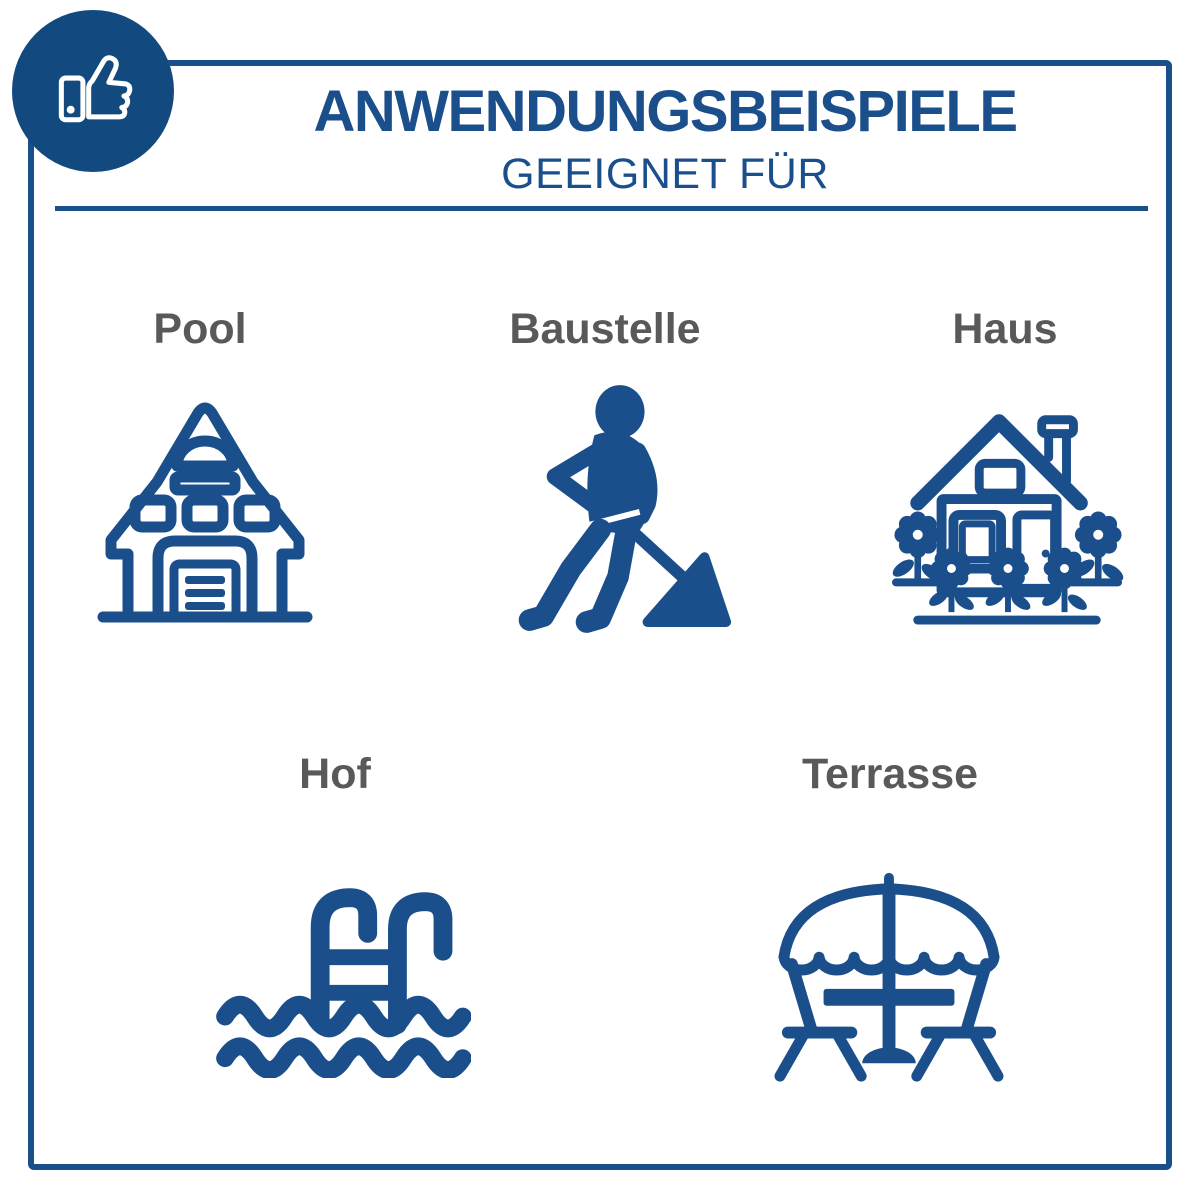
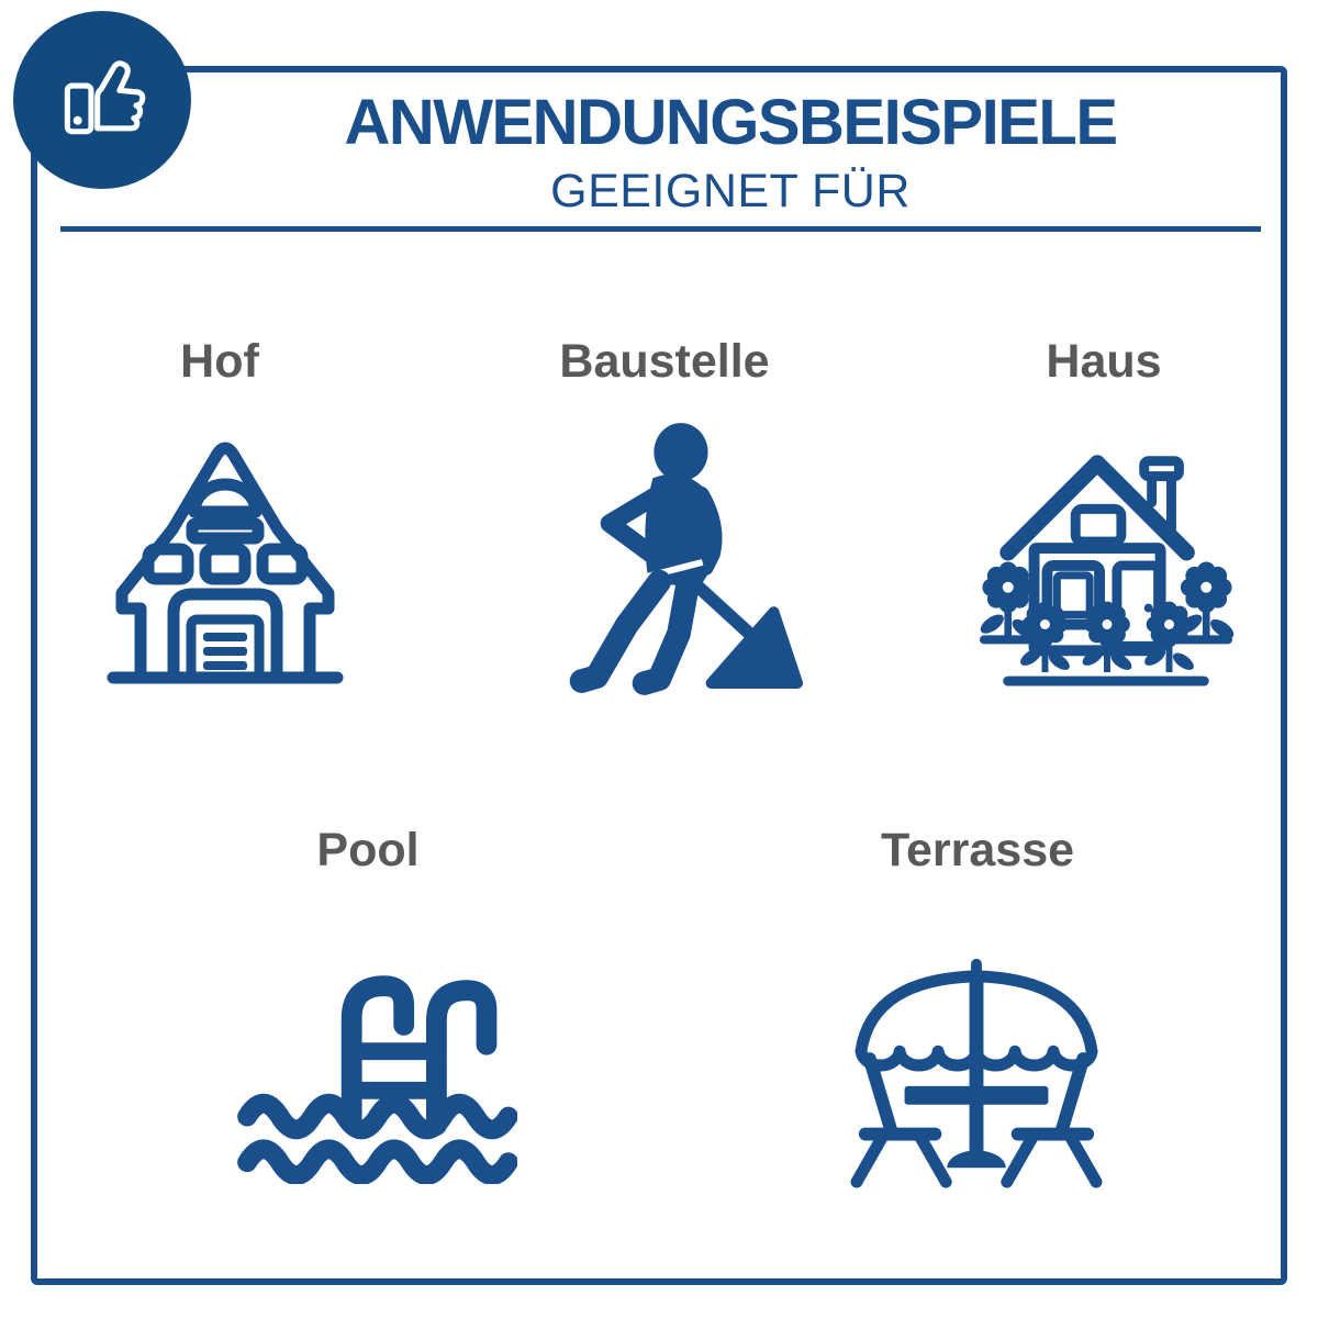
  ANWENDUNGSBEISPIELE
  GEEIGNET FÜR
- Pool
+ Hof
  Baustelle
  Haus
- Hof
+ Pool
  Terrasse
